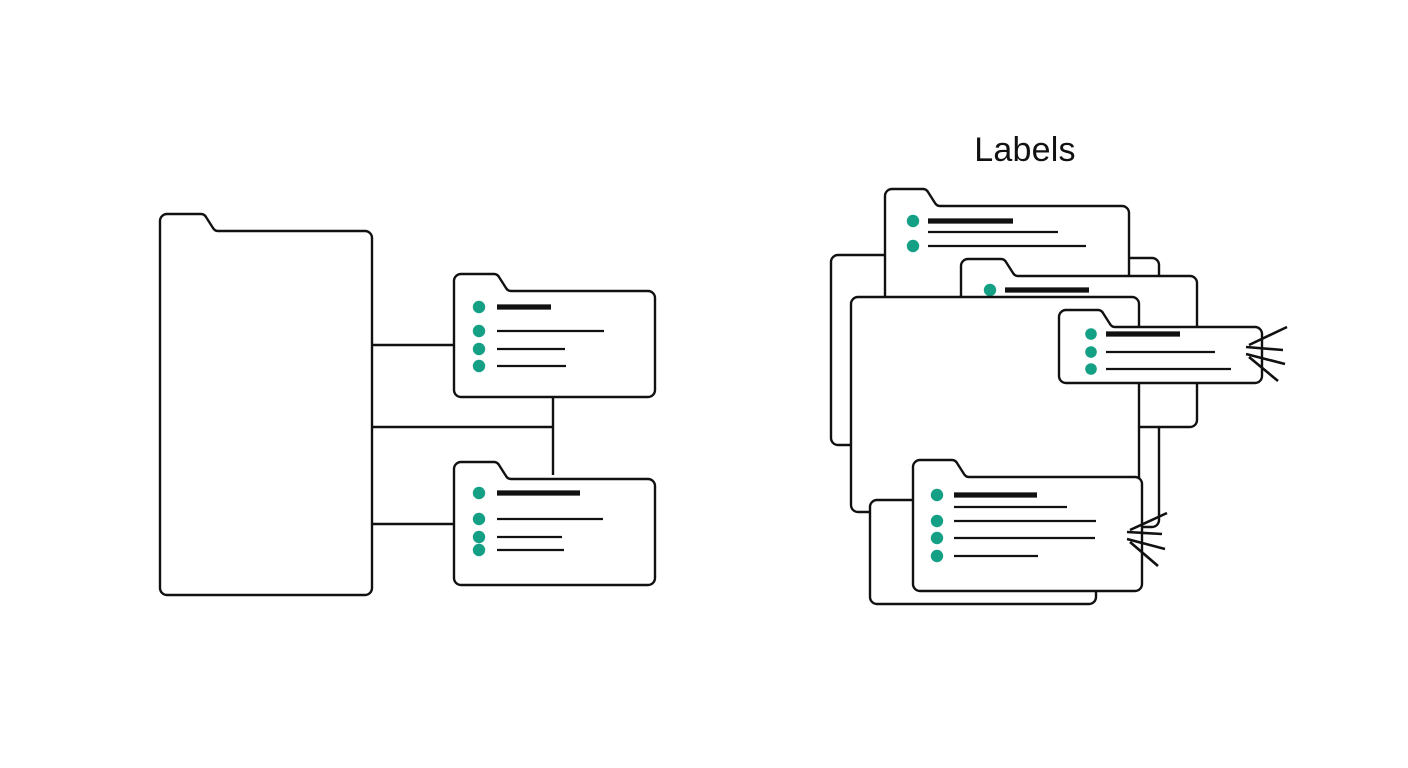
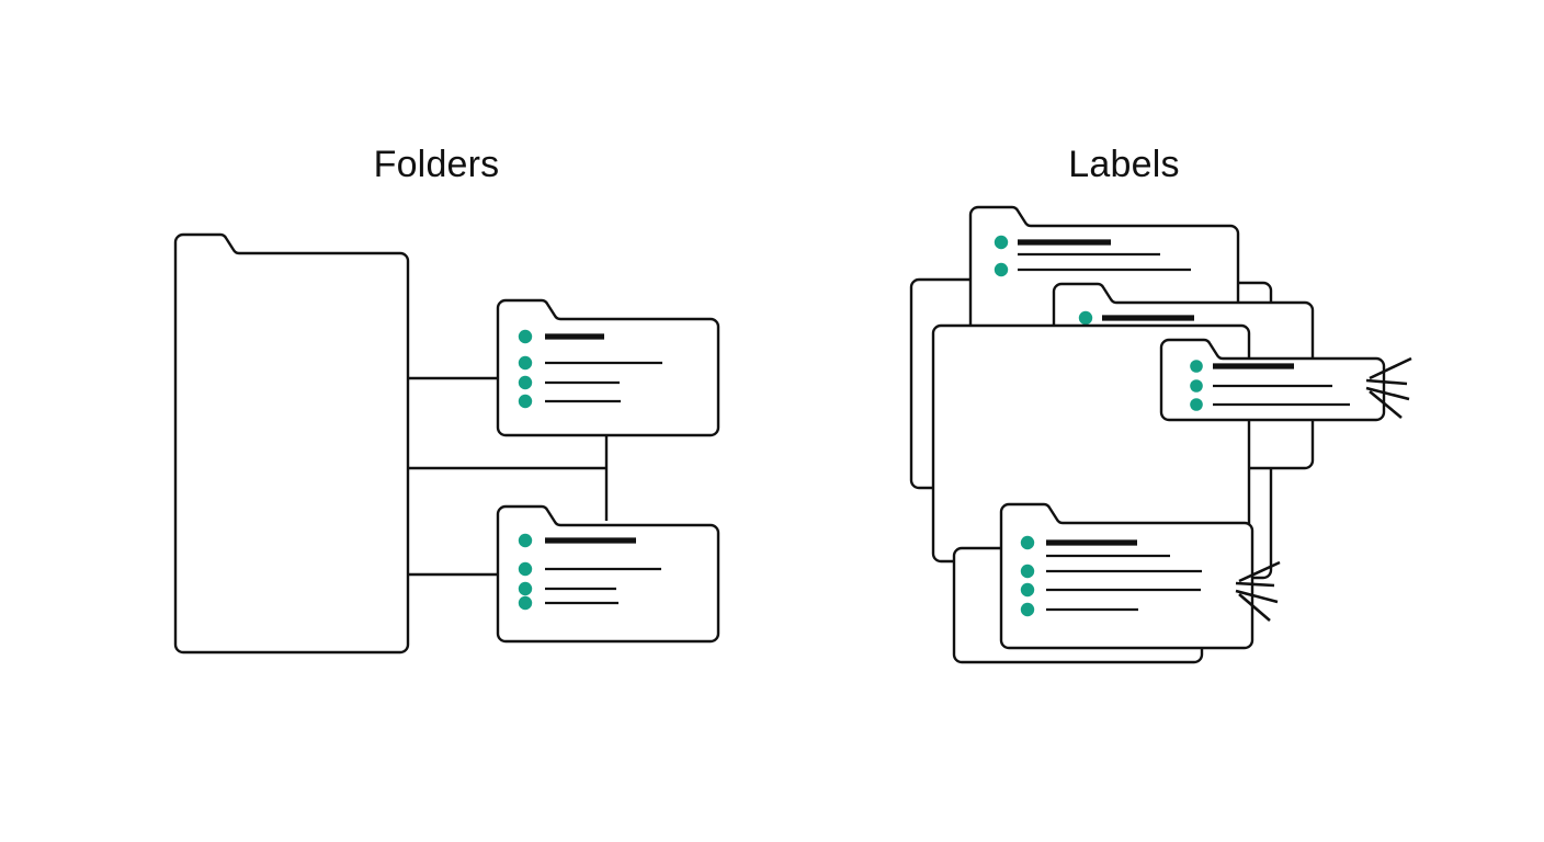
+ Folders
  Labels
